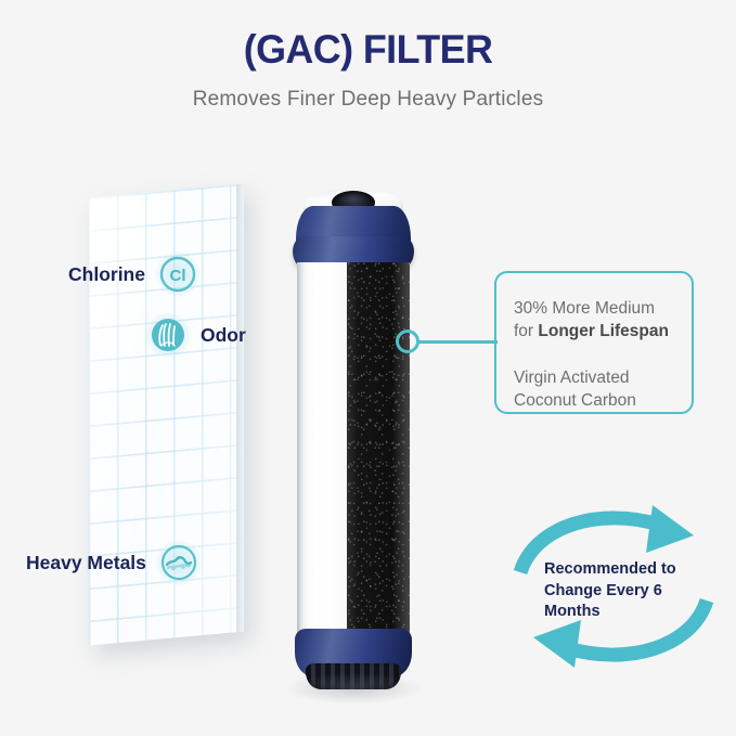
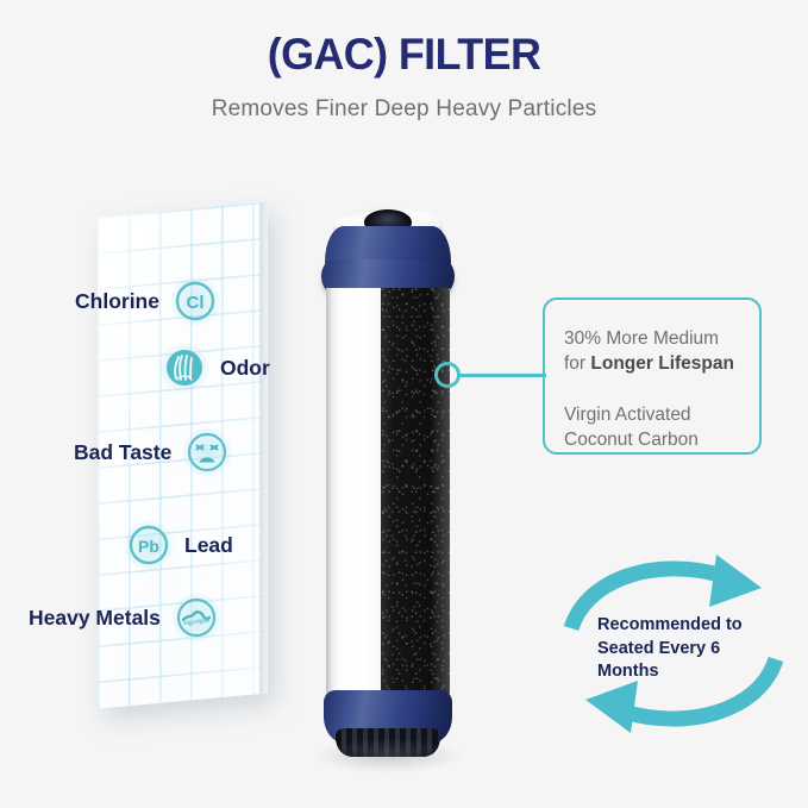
  (GAC) FILTER
  Removes Finer Deep Heavy Particles
  Chlorine
  Cl
  Odor
+ Bad Taste
+ Pb
+ Lead
  Heavy Metals
  30% More Medium
  for Longer Lifespan
  Virgin Activated Coconut Carbon
- Recommended to Change Every 6 Months
+ Recommended to Seated Every 6 Months
